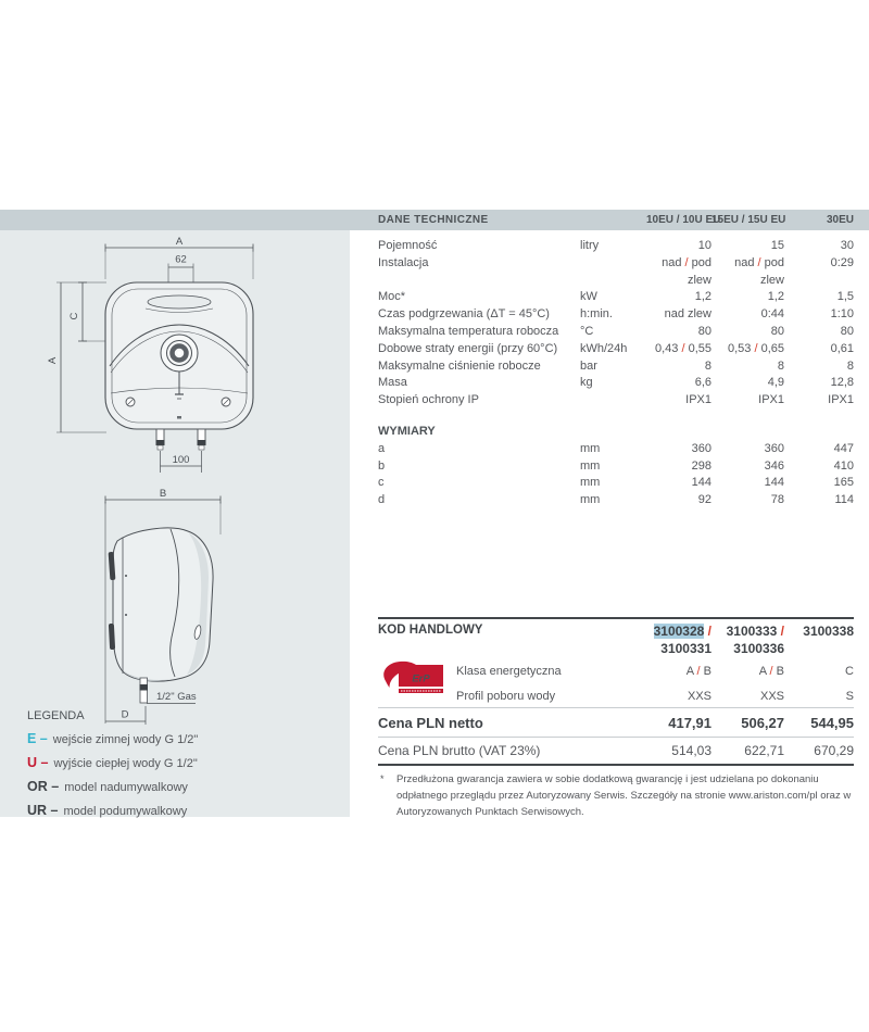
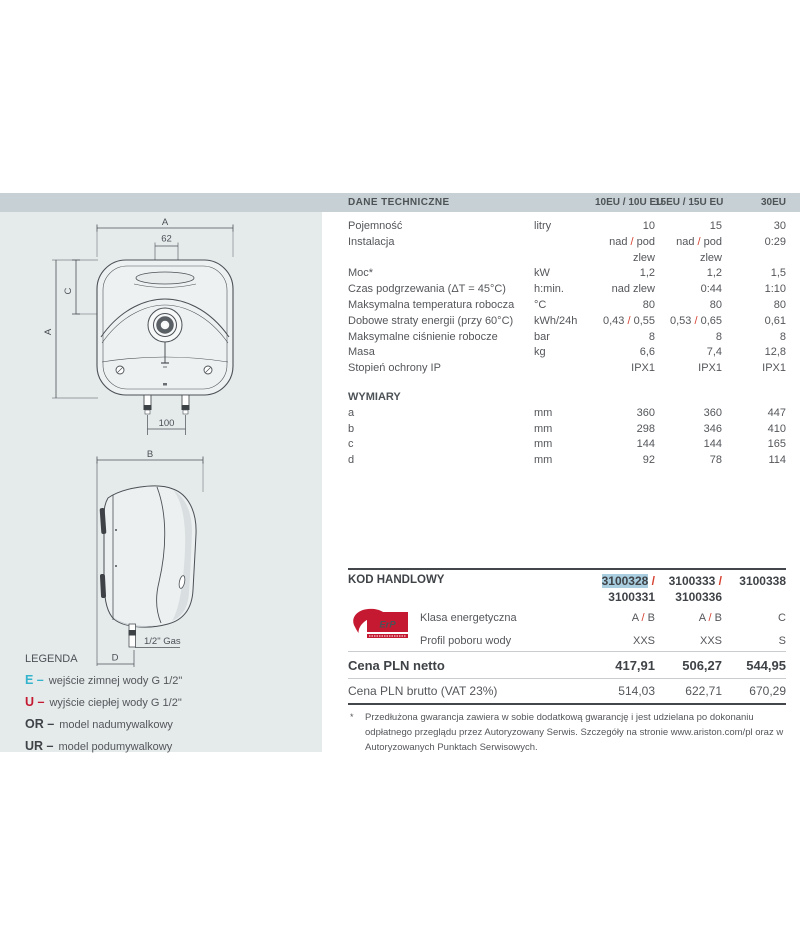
  DANE TECHNICZNE
  10EU / 10U E
  15EU / 15U EU
  30EU
  A
  62
  100
  B
  1/2" Gas
  D
  LEGENDA
  E – wejście zimnej wody G 1/2"
  U – wyjście ciepłej wody G 1/2"
  OR – model nadumywalkowy
  UR – model podumywalkowy
  Pojemność
  litry
  10
  15
  30
  Instalacja
  nad / pod
  zlew
  nad / pod
  zlew
  0:29
  Moc*
  kW
  1,2
  1,2
  1,5
  Czas podgrzewania (ΔT = 45°C)
  h:min.
  nad zlew
  0:44
  1:10
  Maksymalna temperatura robocza
  °C
  80
  80
  80
  Dobowe straty energii (przy 60°C)
  kWh/24h
  0,43 / 0,55
  0,53 / 0,65
  0,61
  Maksymalne ciśnienie robocze
  bar
  8
  8
  8
  Masa
  kg
  6,6
- 4,9
+ 7,4
  12,8
  Stopień ochrony IP
  IPX1
  IPX1
  IPX1
  WYMIARY
  a
  mm
  360
  360
  447
  b
  mm
  298
  346
  410
  c
  mm
  144
  144
  165
  d
  mm
  92
  78
  114
  KOD HANDLOWY
  3100328 /
  3100331
  3100333 /
  3100336
  3100338
  Klasa energetyczna
  A / B
  A / B
  C
  Profil poboru wody
  XXS
  XXS
  S
  Cena PLN netto
  417,91
  506,27
  544,95
  Cena PLN brutto (VAT 23%)
  514,03
  622,71
  670,29
  ErP
  *
  Przedłużona gwarancja zawiera w sobie dodatkową gwarancję i jest udzielana po dokonaniu odpłatnego przeglądu przez Autoryzowany Serwis. Szczegóły na stronie www.ariston.com/pl oraz w Autoryzowanych Punktach Serwisowych.
